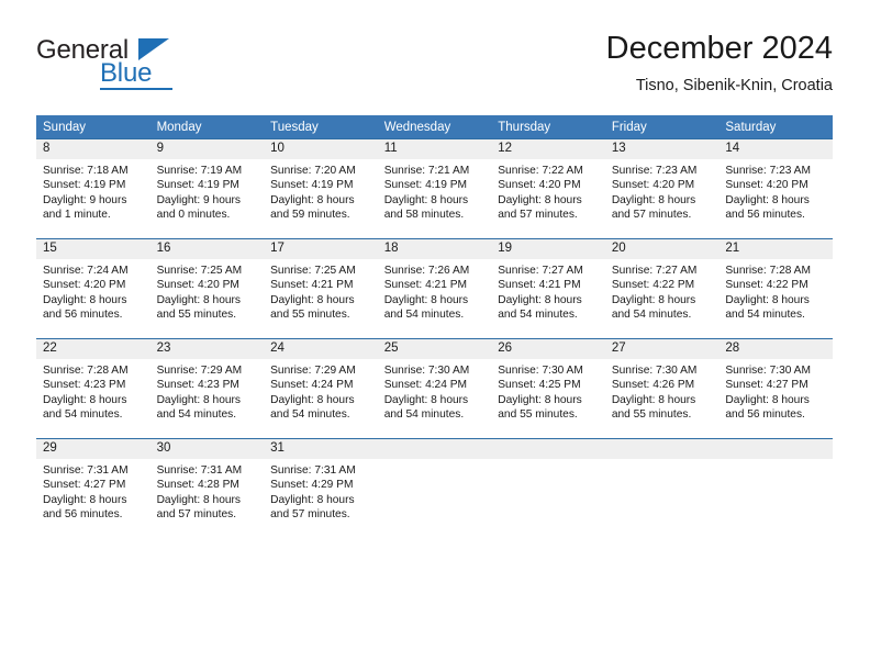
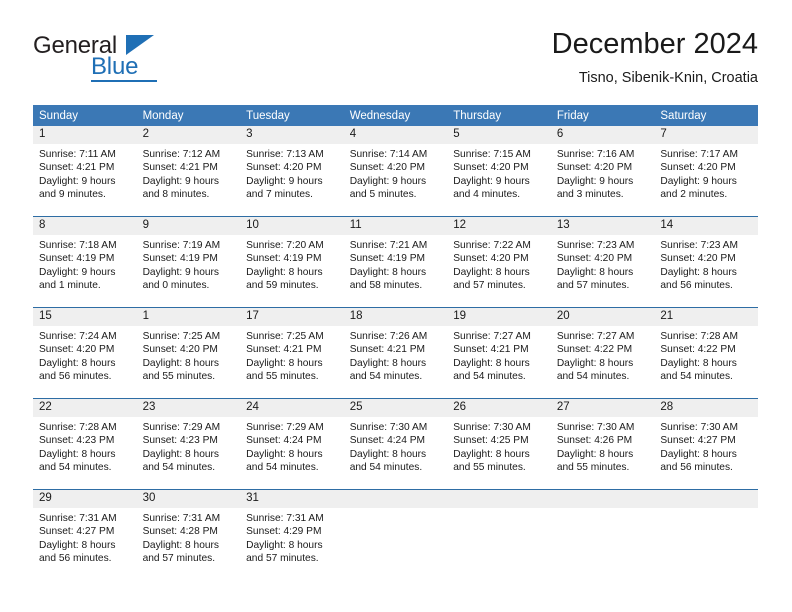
  General
  Blue
  December 2024
  Tisno, Sibenik-Knin, Croatia
  Sunday	Monday	Tuesday	Wednesday	Thursday	Friday	Saturday
+ 1Sunrise: 7:11 AMSunset: 4:21 PMDaylight: 9 hours and 9 minutes.	2Sunrise: 7:12 AMSunset: 4:21 PMDaylight: 9 hours and 8 minutes.	3Sunrise: 7:13 AMSunset: 4:20 PMDaylight: 9 hours and 7 minutes.	4Sunrise: 7:14 AMSunset: 4:20 PMDaylight: 9 hours and 5 minutes.	5Sunrise: 7:15 AMSunset: 4:20 PMDaylight: 9 hours and 4 minutes.	6Sunrise: 7:16 AMSunset: 4:20 PMDaylight: 9 hours and 3 minutes.	7Sunrise: 7:17 AMSunset: 4:20 PMDaylight: 9 hours and 2 minutes.
  8Sunrise: 7:18 AMSunset: 4:19 PMDaylight: 9 hours and 1 minute.	9Sunrise: 7:19 AMSunset: 4:19 PMDaylight: 9 hours and 0 minutes.	10Sunrise: 7:20 AMSunset: 4:19 PMDaylight: 8 hours and 59 minutes.	11Sunrise: 7:21 AMSunset: 4:19 PMDaylight: 8 hours and 58 minutes.	12Sunrise: 7:22 AMSunset: 4:20 PMDaylight: 8 hours and 57 minutes.	13Sunrise: 7:23 AMSunset: 4:20 PMDaylight: 8 hours and 57 minutes.	14Sunrise: 7:23 AMSunset: 4:20 PMDaylight: 8 hours and 56 minutes.
- 15Sunrise: 7:24 AMSunset: 4:20 PMDaylight: 8 hours and 56 minutes.	16Sunrise: 7:25 AMSunset: 4:20 PMDaylight: 8 hours and 55 minutes.	17Sunrise: 7:25 AMSunset: 4:21 PMDaylight: 8 hours and 55 minutes.	18Sunrise: 7:26 AMSunset: 4:21 PMDaylight: 8 hours and 54 minutes.	19Sunrise: 7:27 AMSunset: 4:21 PMDaylight: 8 hours and 54 minutes.	20Sunrise: 7:27 AMSunset: 4:22 PMDaylight: 8 hours and 54 minutes.	21Sunrise: 7:28 AMSunset: 4:22 PMDaylight: 8 hours and 54 minutes.
+ 15Sunrise: 7:24 AMSunset: 4:20 PMDaylight: 8 hours and 56 minutes.	1Sunrise: 7:25 AMSunset: 4:20 PMDaylight: 8 hours and 55 minutes.	17Sunrise: 7:25 AMSunset: 4:21 PMDaylight: 8 hours and 55 minutes.	18Sunrise: 7:26 AMSunset: 4:21 PMDaylight: 8 hours and 54 minutes.	19Sunrise: 7:27 AMSunset: 4:21 PMDaylight: 8 hours and 54 minutes.	20Sunrise: 7:27 AMSunset: 4:22 PMDaylight: 8 hours and 54 minutes.	21Sunrise: 7:28 AMSunset: 4:22 PMDaylight: 8 hours and 54 minutes.
  22Sunrise: 7:28 AMSunset: 4:23 PMDaylight: 8 hours and 54 minutes.	23Sunrise: 7:29 AMSunset: 4:23 PMDaylight: 8 hours and 54 minutes.	24Sunrise: 7:29 AMSunset: 4:24 PMDaylight: 8 hours and 54 minutes.	25Sunrise: 7:30 AMSunset: 4:24 PMDaylight: 8 hours and 54 minutes.	26Sunrise: 7:30 AMSunset: 4:25 PMDaylight: 8 hours and 55 minutes.	27Sunrise: 7:30 AMSunset: 4:26 PMDaylight: 8 hours and 55 minutes.	28Sunrise: 7:30 AMSunset: 4:27 PMDaylight: 8 hours and 56 minutes.
  29Sunrise: 7:31 AMSunset: 4:27 PMDaylight: 8 hours and 56 minutes.	30Sunrise: 7:31 AMSunset: 4:28 PMDaylight: 8 hours and 57 minutes.	31Sunrise: 7:31 AMSunset: 4:29 PMDaylight: 8 hours and 57 minutes.
